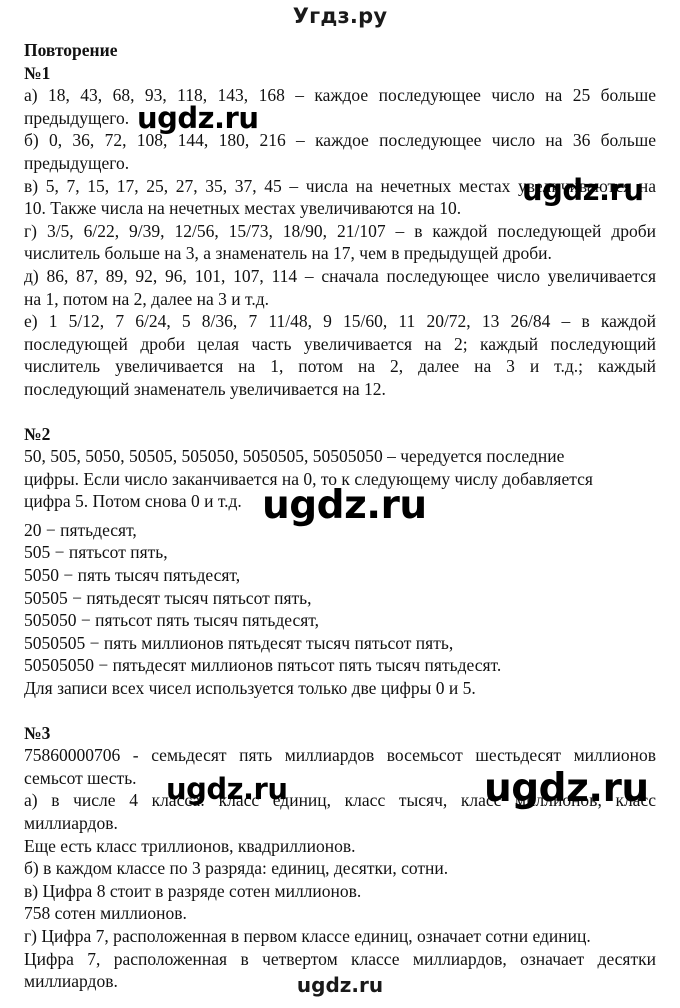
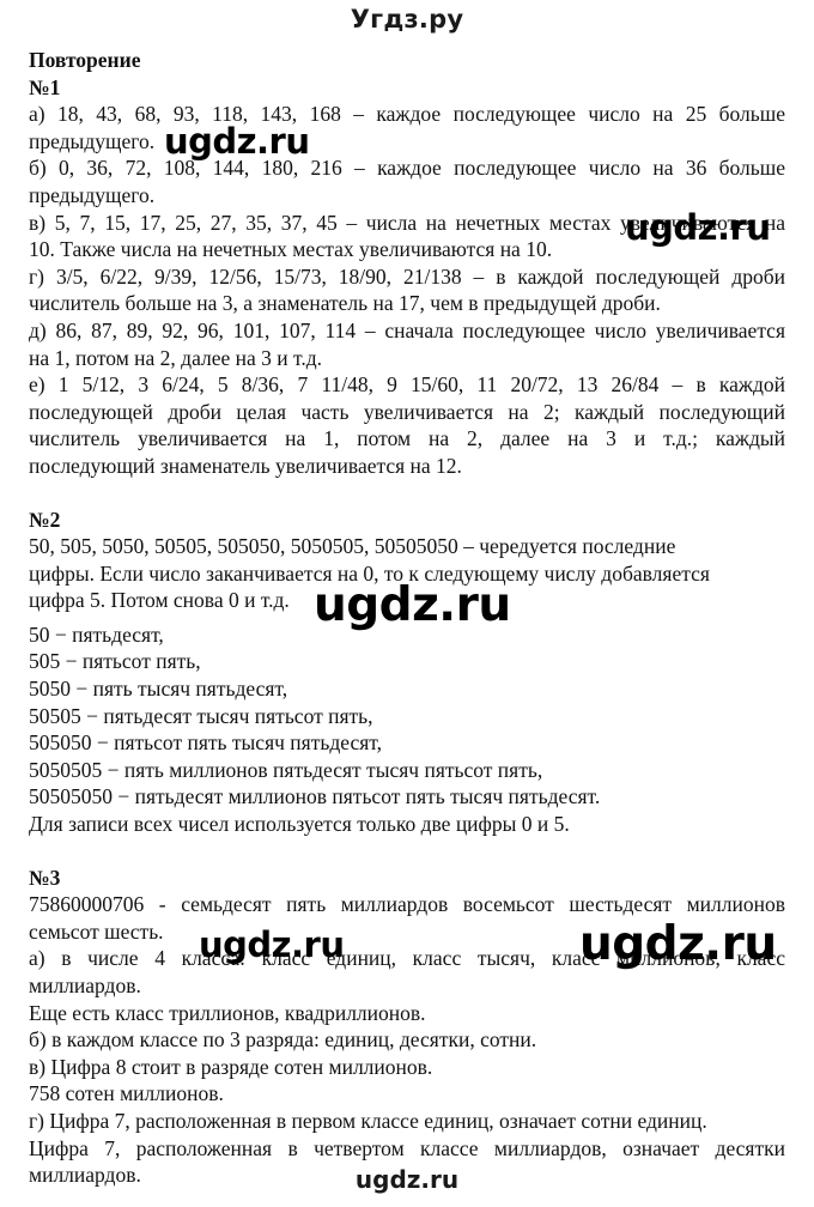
  Угдз.ру
  Повторение
  №1
  а) 18, 43, 68, 93, 118, 143, 168 – каждое последующее число на 25 больше
  предыдущего.
  б) 0, 36, 72, 108, 144, 180, 216 – каждое последующее число на 36 больше
  предыдущего.
  в) 5, 7, 15, 17, 25, 27, 35, 37, 45 – числа на нечетных местах увеличиваются на
  10. Также числа на нечетных местах увеличиваются на 10.
- г) 3/5, 6/22, 9/39, 12/56, 15/73, 18/90, 21/107 – в каждой последующей дроби
+ г) 3/5, 6/22, 9/39, 12/56, 15/73, 18/90, 21/138 – в каждой последующей дроби
  числитель больше на 3, а знаменатель на 17, чем в предыдущей дроби.
  д) 86, 87, 89, 92, 96, 101, 107, 114 – сначала последующее число увеличивается
  на 1, потом на 2, далее на 3 и т.д.
- е) 1 5/12, 7 6/24, 5 8/36, 7 11/48, 9 15/60, 11 20/72, 13 26/84 – в каждой
+ е) 1 5/12, 3 6/24, 5 8/36, 7 11/48, 9 15/60, 11 20/72, 13 26/84 – в каждой
  последующей дроби целая часть увеличивается на 2; каждый последующий
  числитель увеличивается на 1, потом на 2, далее на 3 и т.д.; каждый
  последующий знаменатель увеличивается на 12.
  №2
  50, 505, 5050, 50505, 505050, 5050505, 50505050 – чередуется последние
  цифры. Если число заканчивается на 0, то к следующему числу добавляется
  цифра 5. Потом снова 0 и т.д.
- 20 − пятьдесят,
+ 50 − пятьдесят,
  505 − пятьсот пять,
  5050 − пять тысяч пятьдесят,
  50505 − пятьдесят тысяч пятьсот пять,
  505050 − пятьсот пять тысяч пятьдесят,
  5050505 − пять миллионов пятьдесят тысяч пятьсот пять,
  50505050 − пятьдесят миллионов пятьсот пять тысяч пятьдесят.
  Для записи всех чисел используется только две цифры 0 и 5.
  №3
  75860000706 - семьдесят пять миллиардов восемьсот шестьдесят миллионов
  семьсот шесть.
  а) в числе 4 класса: класс единиц, класс тысяч, класс миллионов, класс
  миллиардов.
  Еще есть класс триллионов, квадриллионов.
  б) в каждом классе по 3 разряда: единиц, десятки, сотни.
  в) Цифра 8 стоит в разряде сотен миллионов.
  758 сотен миллионов.
  г) Цифра 7, расположенная в первом классе единиц, означает сотни единиц.
  Цифра 7, расположенная в четвертом классе миллиардов, означает десятки
  миллиардов.
  ugdz.ru
  ugdz.ru
  ugdz.ru
  ugdz.ru
  ugdz.ru
  ugdz.ru
